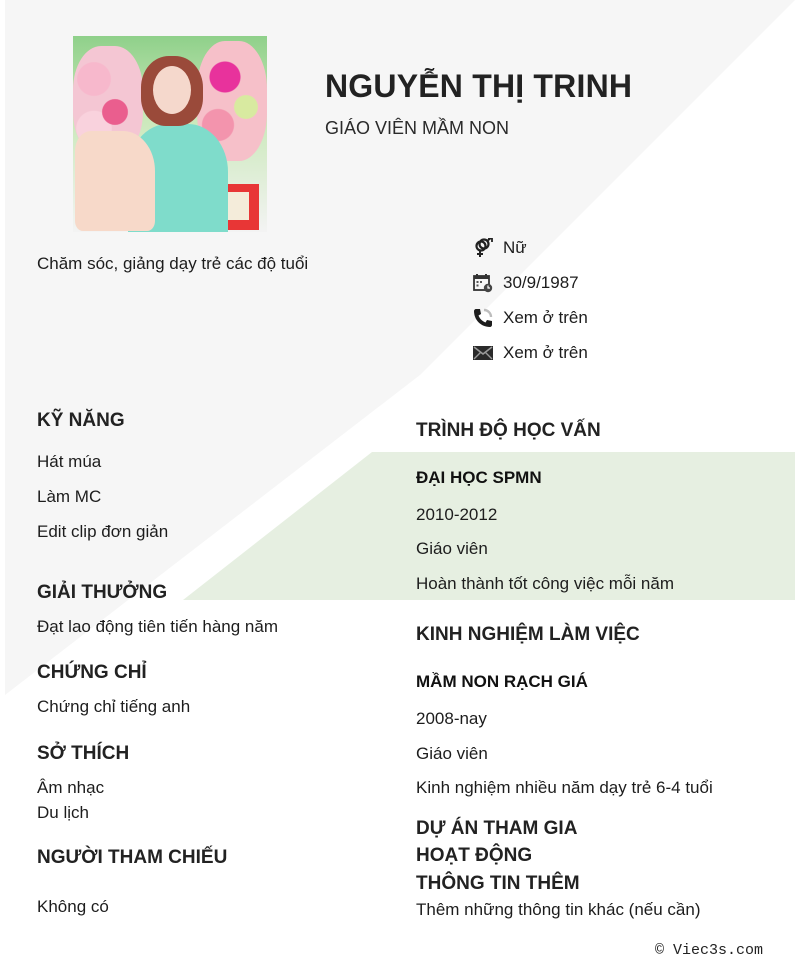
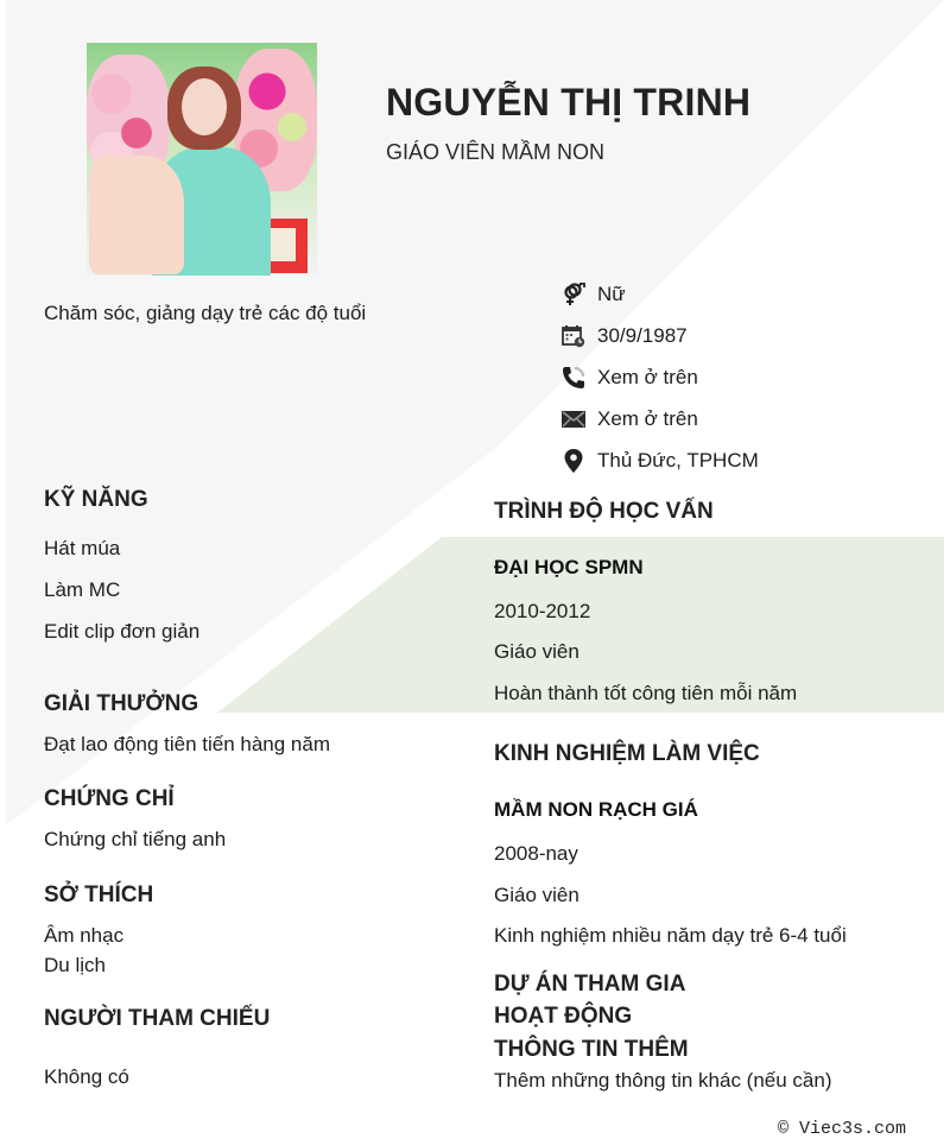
  NGUYỄN THỊ TRINH
  GIÁO VIÊN MẦM NON
  Chăm sóc, giảng dạy trẻ các độ tuổi
  Nữ
  30/9/1987
  Xem ở trên
  Xem ở trên
+ Thủ Đức, TPHCM
  KỸ NĂNG
  Hát múa
  Làm MC
  Edit clip đơn giản
  GIẢI THƯỞNG
  Đạt lao động tiên tiến hàng năm
  CHỨNG CHỈ
  Chứng chỉ tiếng anh
  SỞ THÍCH
  Âm nhạc
  Du lịch
  NGƯỜI THAM CHIẾU
  Không có
  TRÌNH ĐỘ HỌC VẤN
  ĐẠI HỌC SPMN
  2010-2012
  Giáo viên
- Hoàn thành tốt công việc mỗi năm
+ Hoàn thành tốt công tiên mỗi năm
  KINH NGHIỆM LÀM VIỆC
  MẦM NON RẠCH GIÁ
  2008-nay
  Giáo viên
  Kinh nghiệm nhiều năm dạy trẻ 6-4 tuổi
  DỰ ÁN THAM GIA
  HOẠT ĐỘNG
  THÔNG TIN THÊM
  Thêm những thông tin khác (nếu cần)
  © Viec3s.com
